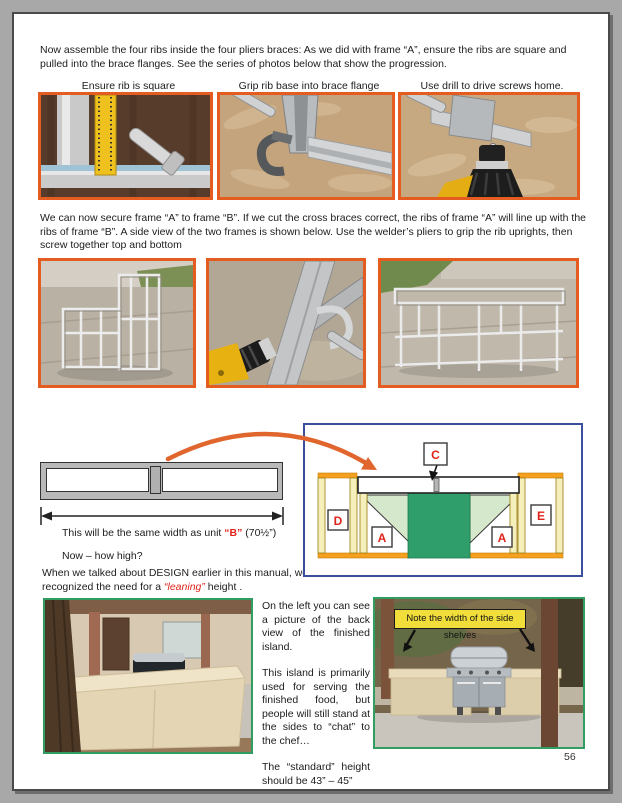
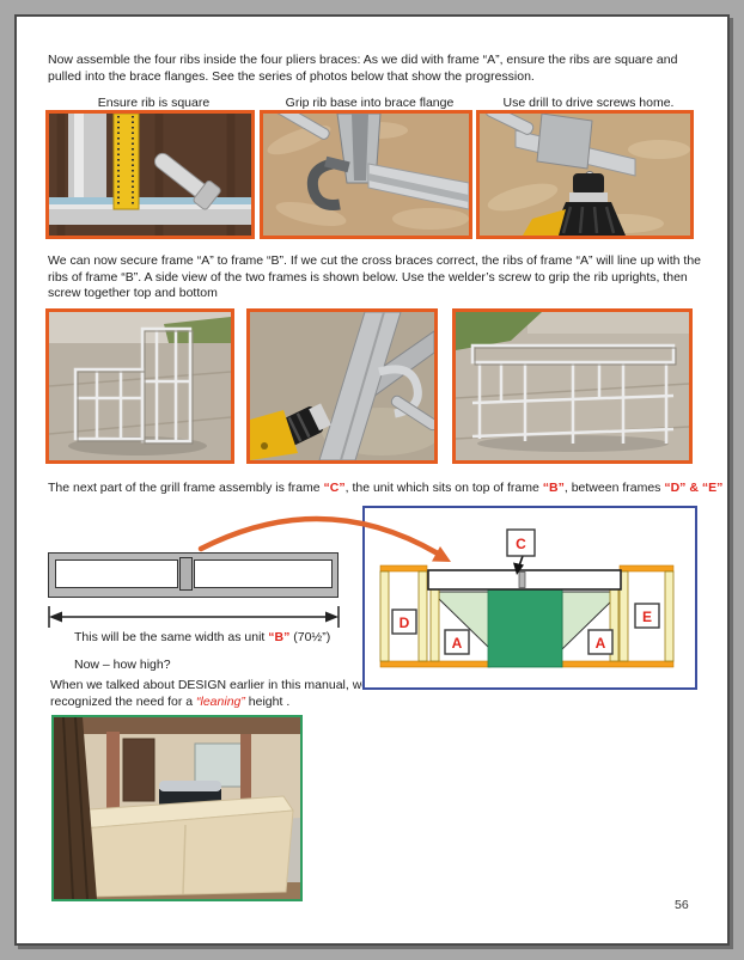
  Now assemble the four ribs inside the four pliers braces: As we did with frame “A”, ensure the ribs are square and pulled into the brace flanges. See the series of photos below that show the progression.
  Ensure rib is square
  Grip rib base into brace flange
  Use drill to drive screws home.
- We can now secure frame “A” to frame “B”. If we cut the cross braces correct, the ribs of frame “A” will line up with the ribs of frame “B”. A side view of the two frames is shown below. Use the welder’s pliers to grip the rib uprights, then screw together top and bottom
+ We can now secure frame “A” to frame “B”. If we cut the cross braces correct, the ribs of frame “A” will line up with the ribs of frame “B”. A side view of the two frames is shown below. Use the welder’s screw to grip the rib uprights, then screw together top and bottom
+ The next part of the grill frame assembly is frame “C”, the unit which sits on top of frame “B”, between frames “D” & “E”
  This will be the same width as unit “B” (70½”)
  Now – how high?
  When we talked about DESIGN earlier in this manual, w recognized the need for a “leaning” height .
  C
  D
  A
  A
  E
- On the left you can see a picture of the back view of the finished island.
- This island is primarily used for serving the finished food, but people will still stand at the sides to “chat” to the chef…
- The “standard” height should be 43” – 45”
- Note the width of the side shelves
  56
